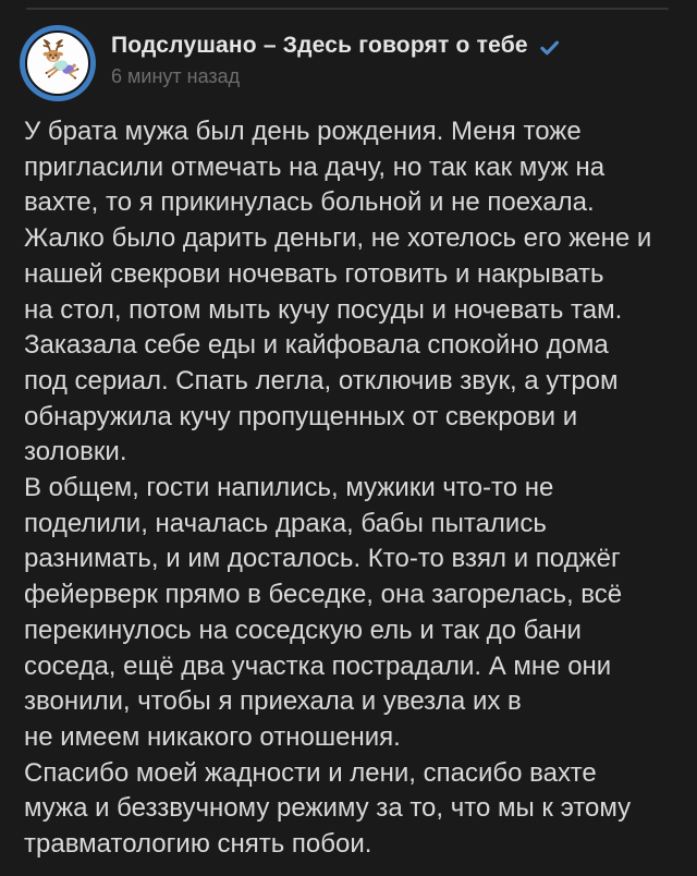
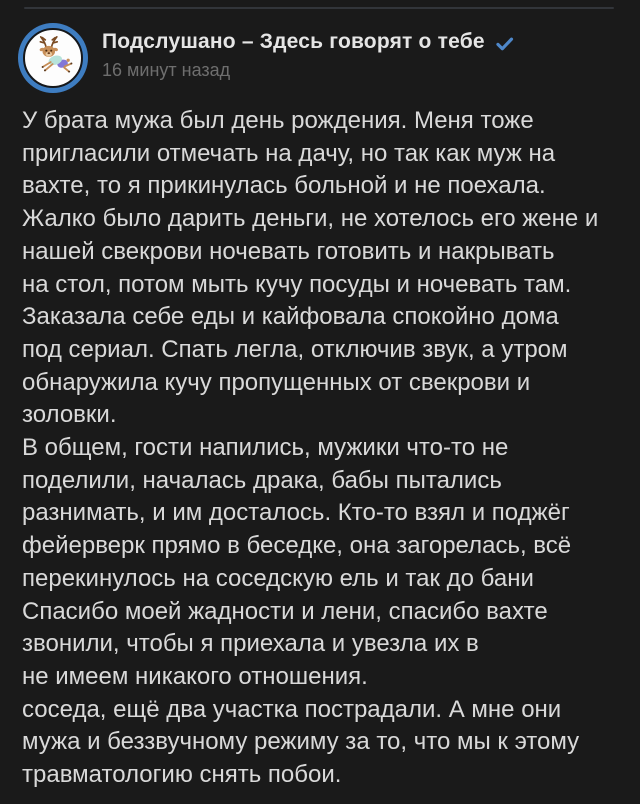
  Подслушано – Здесь говорят о тебе
- 6 минут назад
+ 16 минут назад
  У брата мужа был день рождения. Меня тоже
  пригласили отмечать на дачу, но так как муж на
  вахте, то я прикинулась больной и не поехала.
  Жалко было дарить деньги, не хотелось его жене и
  нашей свекрови ночевать готовить и накрывать
  на стол, потом мыть кучу посуды и ночевать там.
  Заказала себе еды и кайфовала спокойно дома
  под сериал. Спать легла, отключив звук, а утром
  обнаружила кучу пропущенных от свекрови и
  золовки.
  В общем, гости напились, мужики что-то не
  поделили, началась драка, бабы пытались
  разнимать, и им досталось. Кто-то взял и поджёг
  фейерверк прямо в беседке, она загорелась, всё
  перекинулось на соседскую ель и так до бани
- соседа, ещё два участка пострадали. А мне они
+ Спасибо моей жадности и лени, спасибо вахте
  звонили, чтобы я приехала и увезла их в
  не имеем никакого отношения.
- Спасибо моей жадности и лени, спасибо вахте
+ соседа, ещё два участка пострадали. А мне они
  мужа и беззвучному режиму за то, что мы к этому
  травматологию снять побои.
